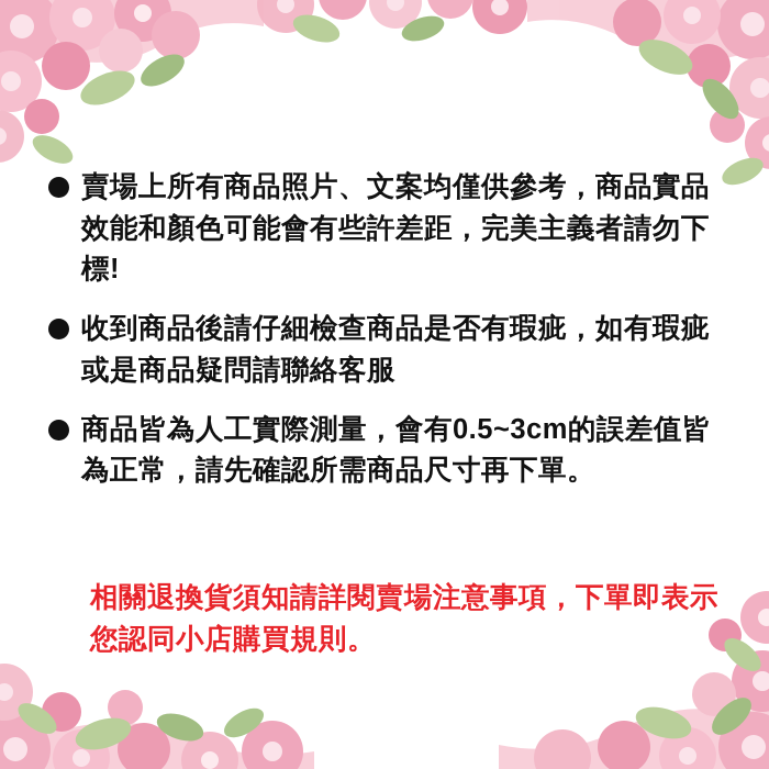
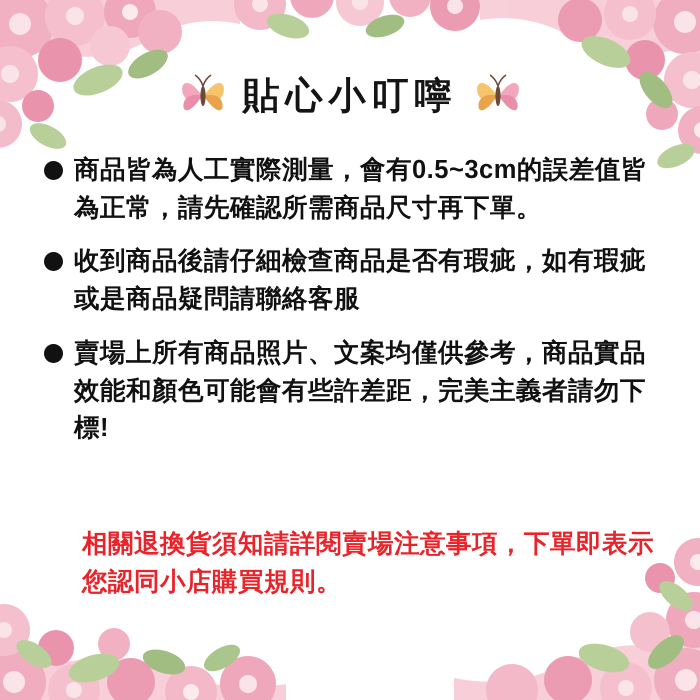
+ 貼心小叮嚀
- 賣場上所有商品照片、文案均僅供參考，商品實品效能和顏色可能會有些許差距，完美主義者請勿下標!
+ 商品皆為人工實際測量，會有0.5~3cm的誤差值皆為正常，請先確認所需商品尺寸再下單。
  收到商品後請仔細檢查商品是否有瑕疵，如有瑕疵或是商品疑問請聯絡客服
- 商品皆為人工實際測量，會有0.5~3cm的誤差值皆為正常，請先確認所需商品尺寸再下單。
+ 賣場上所有商品照片、文案均僅供參考，商品實品效能和顏色可能會有些許差距，完美主義者請勿下標!
  相關退換貨須知請詳閱賣場注意事項，下單即表示您認同小店購買規則。
